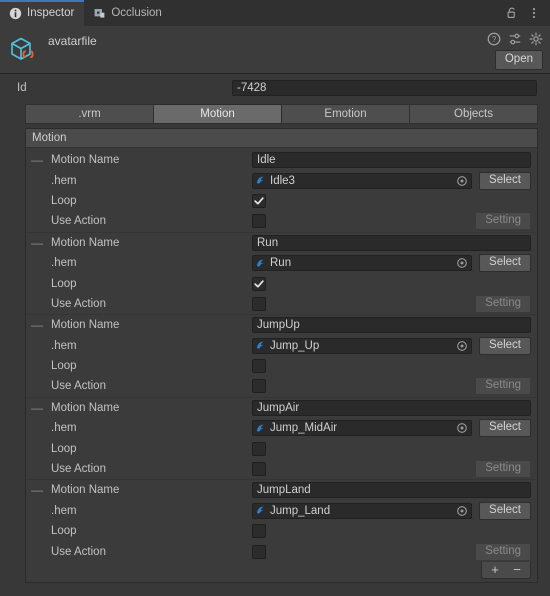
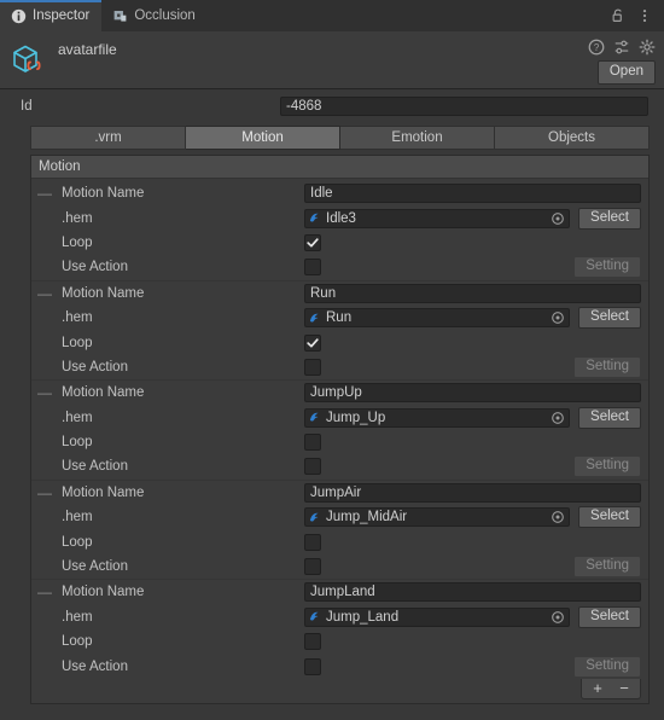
  Inspector
  Occlusion
  avatarfile
  ?
  Open
  Id
- -7428
+ -4868
  .vrm
  Motion
  Emotion
  Objects
  Motion
  —
  Motion Name
  Idle
  .hem
  Idle3
  Select
  Loop
  Use Action
  Setting
  —
  Motion Name
  Run
  .hem
  Run
  Select
  Loop
  Use Action
  Setting
  —
  Motion Name
  JumpUp
  .hem
  Jump_Up
  Select
  Loop
  Use Action
  Setting
  —
  Motion Name
  JumpAir
  .hem
  Jump_MidAir
  Select
  Loop
  Use Action
  Setting
  —
  Motion Name
  JumpLand
  .hem
  Jump_Land
  Select
  Loop
  Use Action
  Setting
  +
  −
